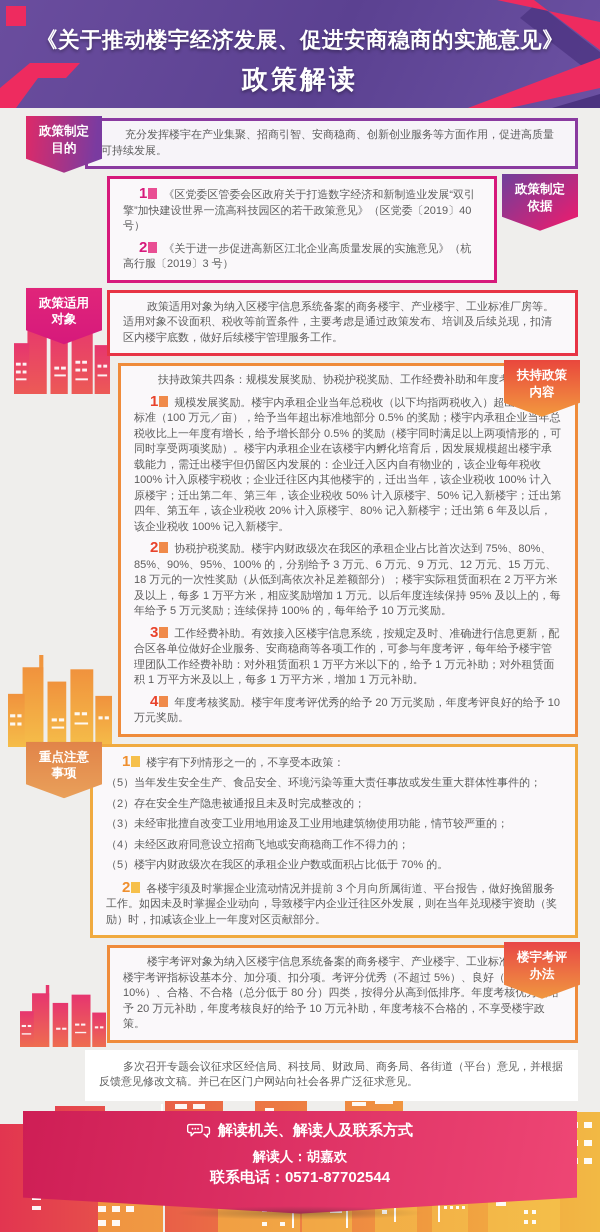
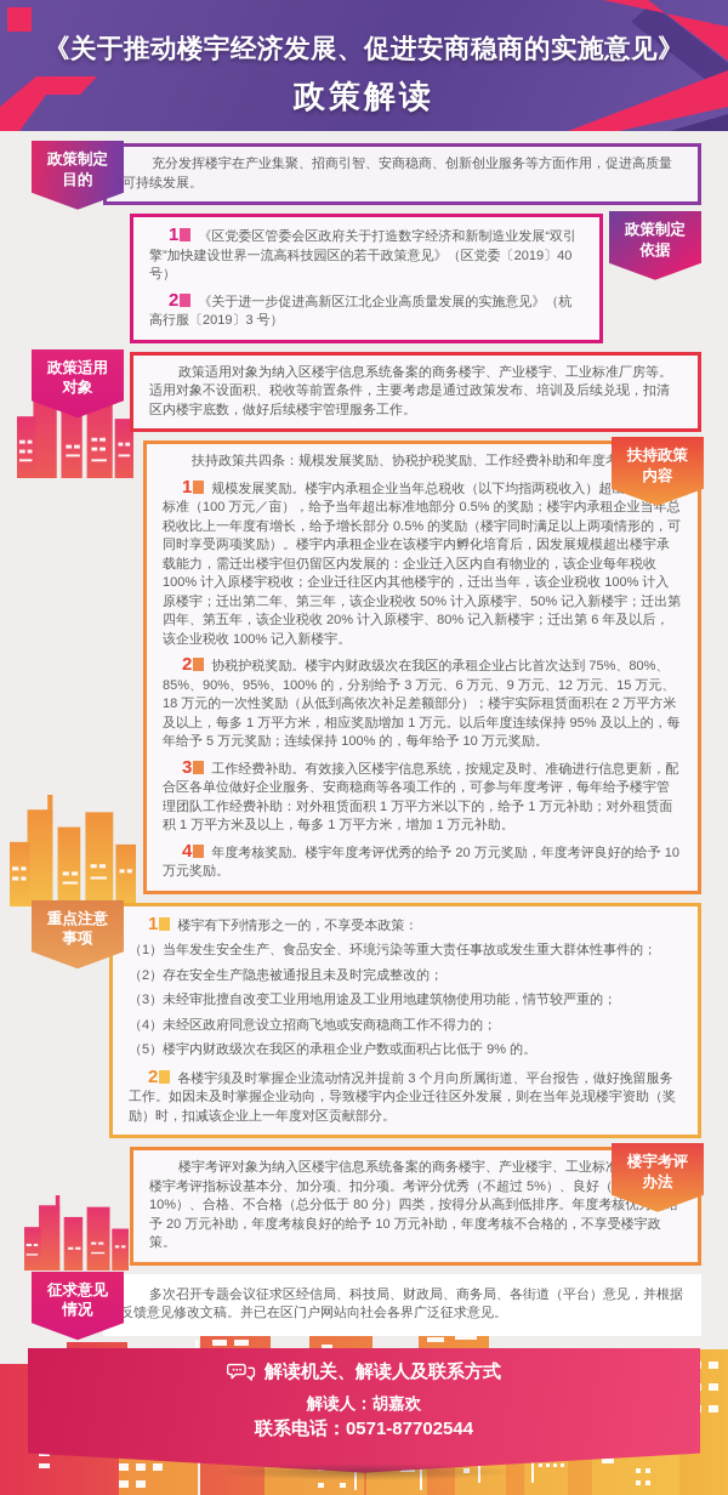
  《关于推动楼宇经济发展、促进安商稳商的实施意见》
  政策解读
  政策制定
  目的
  充分发挥楼宇在产业集聚、招商引智、安商稳商、创新创业服务等方面作用，促进高质量可持续发展。
  政策制定
  依据
  1 《区党委区管委会区政府关于打造数字经济和新制造业发展“双引擎”加快建设世界一流高科技园区的若干政策意见》（区党委〔2019〕40 号）
  2 《关于进一步促进高新区江北企业高质量发展的实施意见》（杭高行服〔2019〕3 号）
  政策适用
  对象
  政策适用对象为纳入区楼宇信息系统备案的商务楼宇、产业楼宇、工业标准厂房等。适用对象不设面积、税收等前置条件，主要考虑是通过政策发布、培训及后续兑现，扣清区内楼宇底数，做好后续楼宇管理服务工作。
  扶持政策
  内容
  扶持政策共四条：规模发展奖励、协税护税奖励、工作经费补助和年度
  1 规模发展奖励。楼宇内承租企业当年总税收（以下均指两税收入）超标准（100 万元／亩），给予当年超出标准地部分 0.5% 的奖励；楼宇内承租企业当年总税收比上一年度有增长，给予增长部分 0.5% 的奖励（楼宇同时满足以上两项情形的，可同时享受两项奖励）。楼宇内承租企业在该楼宇内孵化培育后，因发展规模超出楼宇承载能力，需迁出楼宇但仍留区内发展的：企业迁入区内自有物业的，该企业每年税收 100% 计入原楼宇税收；企业迁往区内其他楼宇的，迁出当年，该企业税收 100% 计入原楼宇；迁出第二年、第三年，该企业税收 50% 计入原楼宇、50% 记入新楼宇；迁出第四年、第五年，该企业税收 20% 计入原楼宇、80% 记入新楼宇；迁出第 6 年及以后，该企业税收 100% 记入新楼宇。
  2 协税护税奖励。楼宇内财政级次在我区的承租企业占比首次达到 75%、80%、85%、90%、95%、100% 的，分别给予 3 万元、6 万元、9 万元、12 万元、15 万元、18 万元的一次性奖励（从低到高依次补足差额部分）；楼宇实际租赁面积在 2 万平方米及以上，每多 1 万平方米，相应奖励增加 1 万元。以后年度连续保持 95% 及以上的，每年给予 5 万元奖励；连续保持 100% 的，每年给予 10 万元奖励。
  3 工作经费补助。有效接入区楼宇信息系统，按规定及时、准确进行信息更新，配合区各单位做好企业服务、安商稳商等各项工作的，可参与年度考评，每年给予楼宇管理团队工作经费补助：对外租赁面积 1 万平方米以下的，给予 1 万元补助；对外租赁面积 1 万平方米及以上，每多 1 万平方米，增加 1 万元补助。
  4 年度考核奖励。楼宇年度考评优秀的给予 20 万元奖励，年度考评良好的给予 10 万元奖励。
  重点注意
  事项
  1 楼宇有下列情形之一的，不享受本政策：
- （5）当年发生安全生产、食品安全、环境污染等重大责任事故或发生重大群体性事件的；
+ （1）当年发生安全生产、食品安全、环境污染等重大责任事故或发生重大群体性事件的；
  （2）存在安全生产隐患被通报且未及时完成整改的；
  （3）未经审批擅自改变工业用地用途及工业用地建筑物使用功能，情节较严重的；
  （4）未经区政府同意设立招商飞地或安商稳商工作不得力的；
- （5）楼宇内财政级次在我区的承租企业户数或面积占比低于 70% 的。
+ （5）楼宇内财政级次在我区的承租企业户数或面积占比低于 9% 的。
  2 各楼宇须及时掌握企业流动情况并提前 3 个月向所属街道、平台报告，做好挽留服务工作。如因未及时掌握企业动向，导致楼宇内企业迁往区外发展，则在当年兑现楼宇资助（奖励）时，扣减该企业上一年度对区贡献部分。
  楼宇考评
  办法
  楼宇考评对象为纳入区楼宇信息系统备案的商务楼宇、产业楼宇、工业标楼宇考评指标设基本分、加分项、扣分项。考评分优秀（不超过 5%）、良好（ 10%）、合格、不合格（总分低于 80 分）四类，按得分从高到低排序。年度考核优予 20 万元补助，年度考核良好的给予 10 万元补助，年度考核不合格的，不享受楼宇政策。
+ 征求意见
+ 情况
  多次召开专题会议征求区经信局、科技局、财政局、商务局、各街道（平台）意见，并根据反馈意见修改文稿。并已在区门户网站向社会各界广泛征求意见。
  解读机关、解读人及联系方式
  解读人：胡嘉欢
  联系电话：0571-87702544
